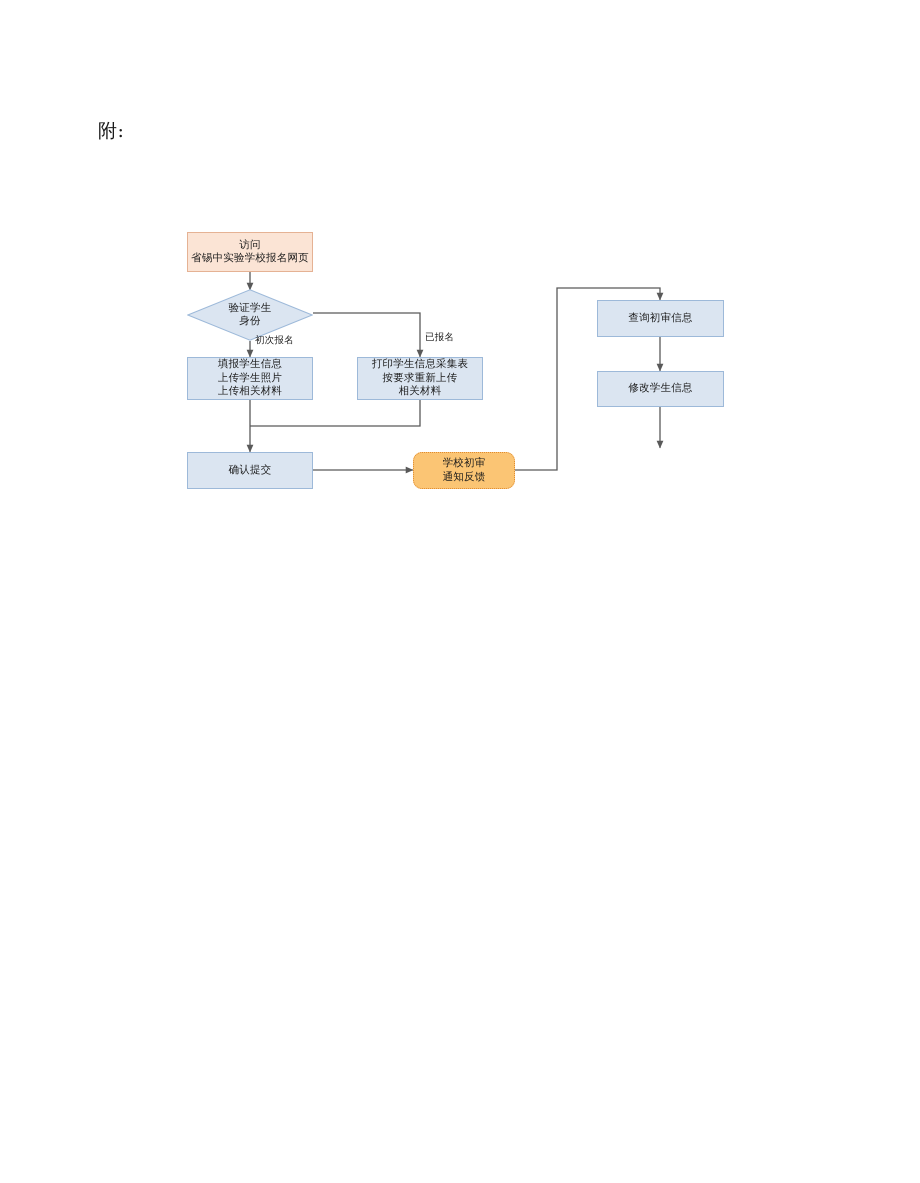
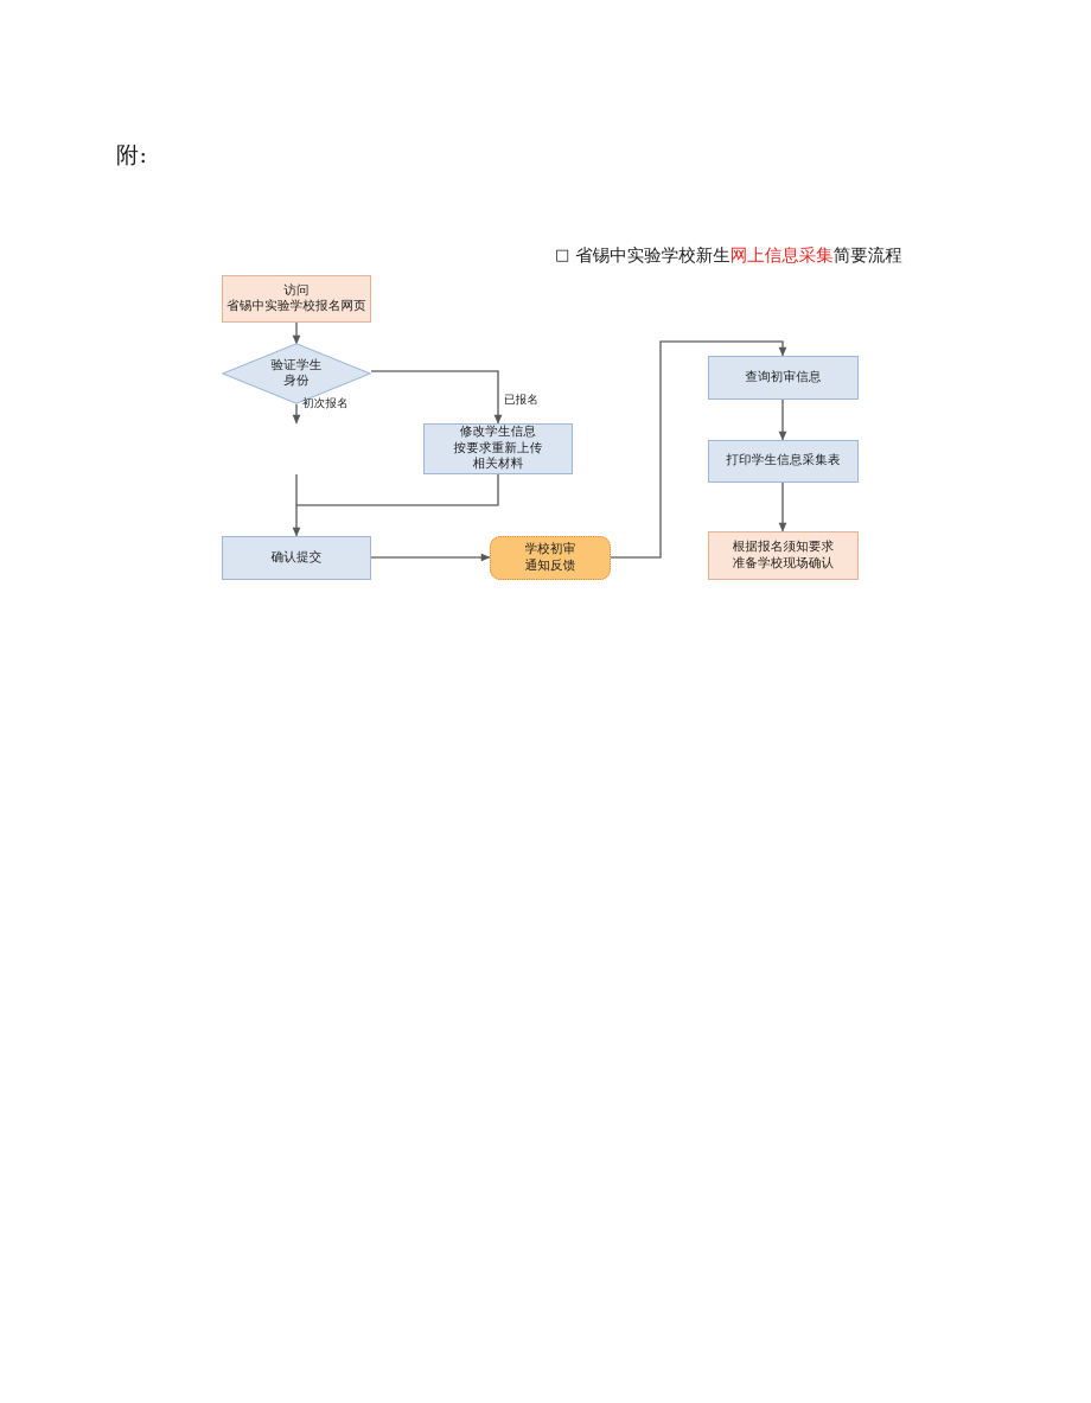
  附:
+ □ 省锡中实验学校新生网上信息采集简要流程
  验证学生
  身份
  访问
  省锡中实验学校报名网页
- 填报学生信息
- 上传学生照片
- 上传相关材料
- 打印学生信息采集表
+ 修改学生信息
  按要求重新上传
  相关材料
  确认提交
  学校初审
  通知反馈
  查询初审信息
- 修改学生信息
+ 打印学生信息采集表
+ 根据报名须知要求
+ 准备学校现场确认
  初次报名
  已报名
